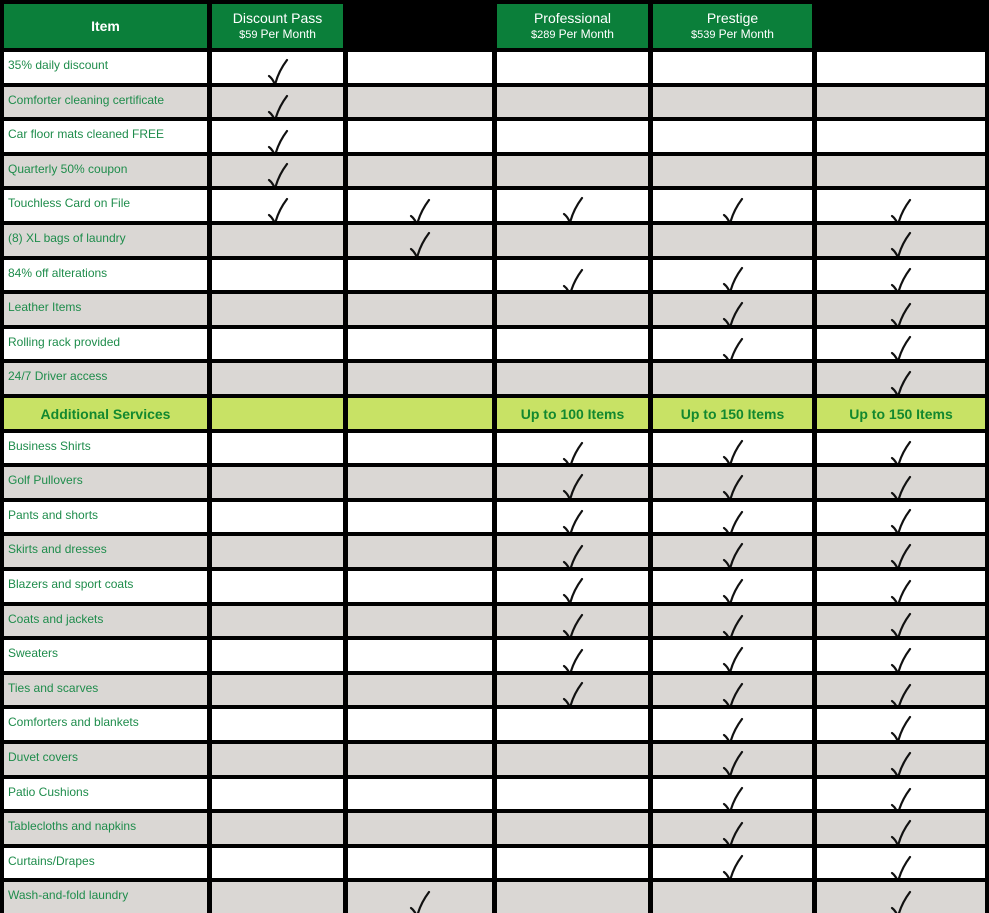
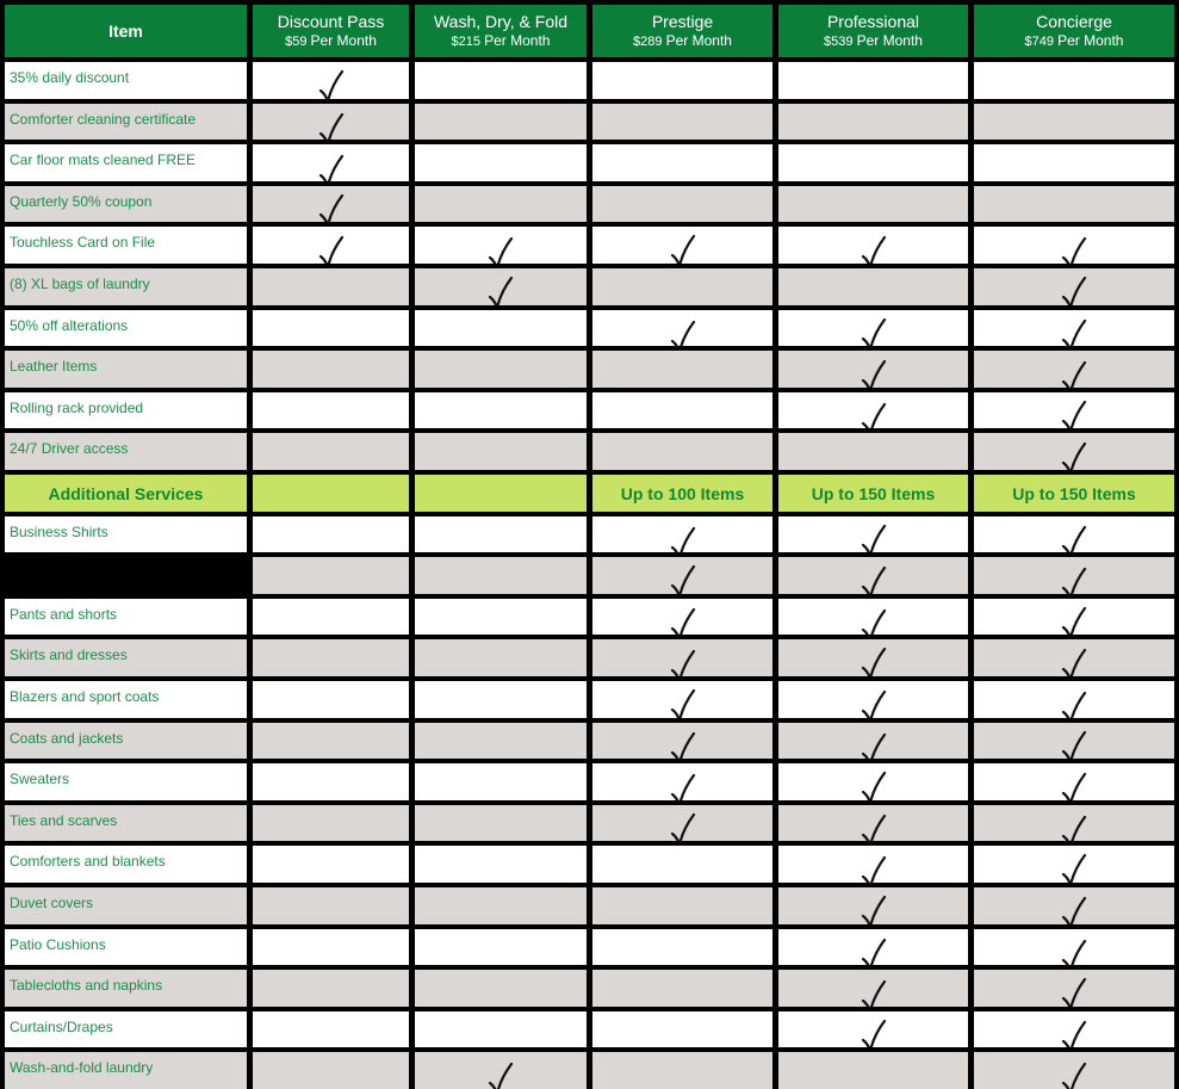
  Item
  Discount Pass
  $59 Per Month
+ Wash, Dry, & Fold
+ $215 Per Month
- Professional
+ Prestige
  $289 Per Month
- Prestige
+ Professional
  $539 Per Month
+ Concierge
+ $749 Per Month
  35% daily discount
  Comforter cleaning certificate
  Car floor mats cleaned FREE
  Quarterly 50% coupon
  Touchless Card on File
  (8) XL bags of laundry
- 84% off alterations
+ 50% off alterations
  Leather Items
  Rolling rack provided
  24/7 Driver access
  Additional Services
  Up to 100 Items
  Up to 150 Items
  Up to 150 Items
  Business Shirts
- Golf Pullovers
  Pants and shorts
  Skirts and dresses
  Blazers and sport coats
  Coats and jackets
  Sweaters
  Ties and scarves
  Comforters and blankets
  Duvet covers
  Patio Cushions
  Tablecloths and napkins
  Curtains/Drapes
  Wash-and-fold laundry
